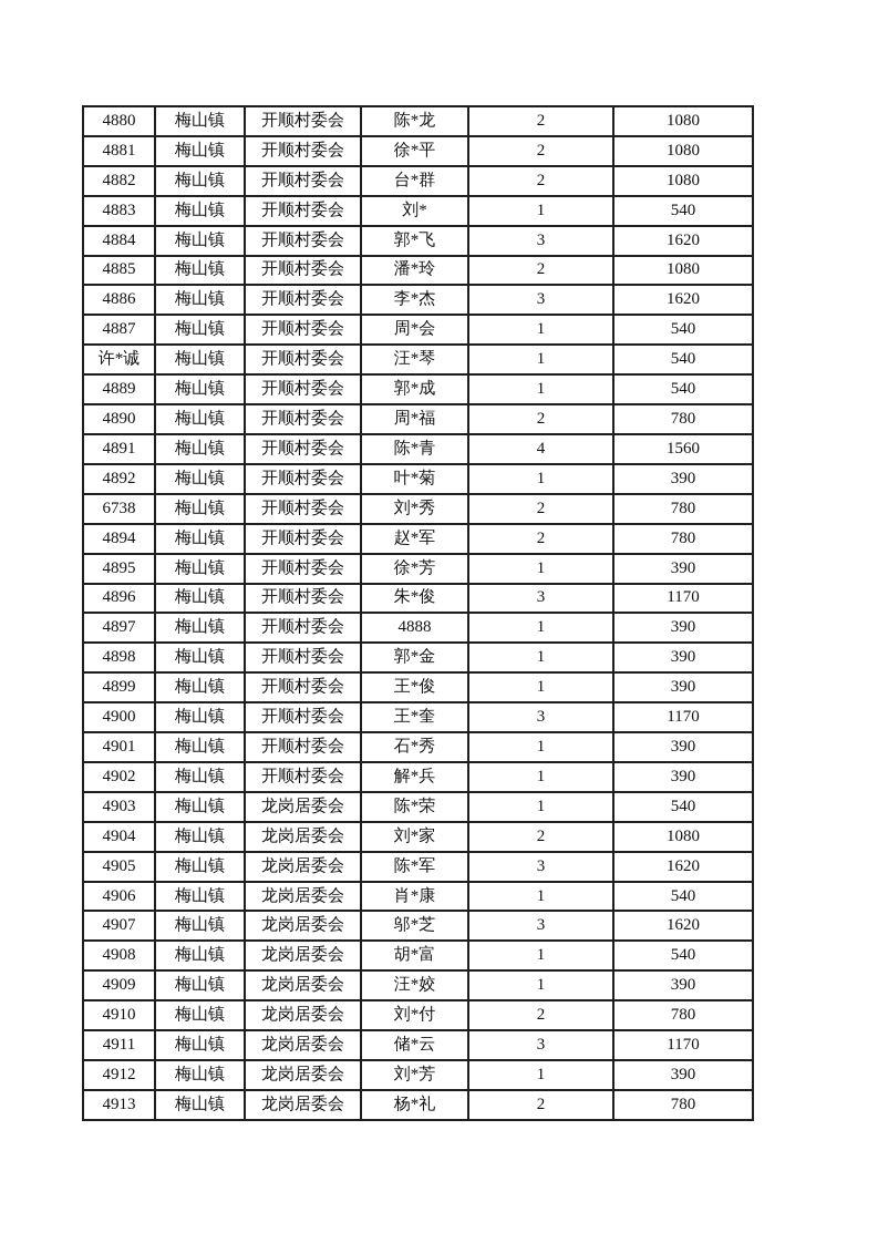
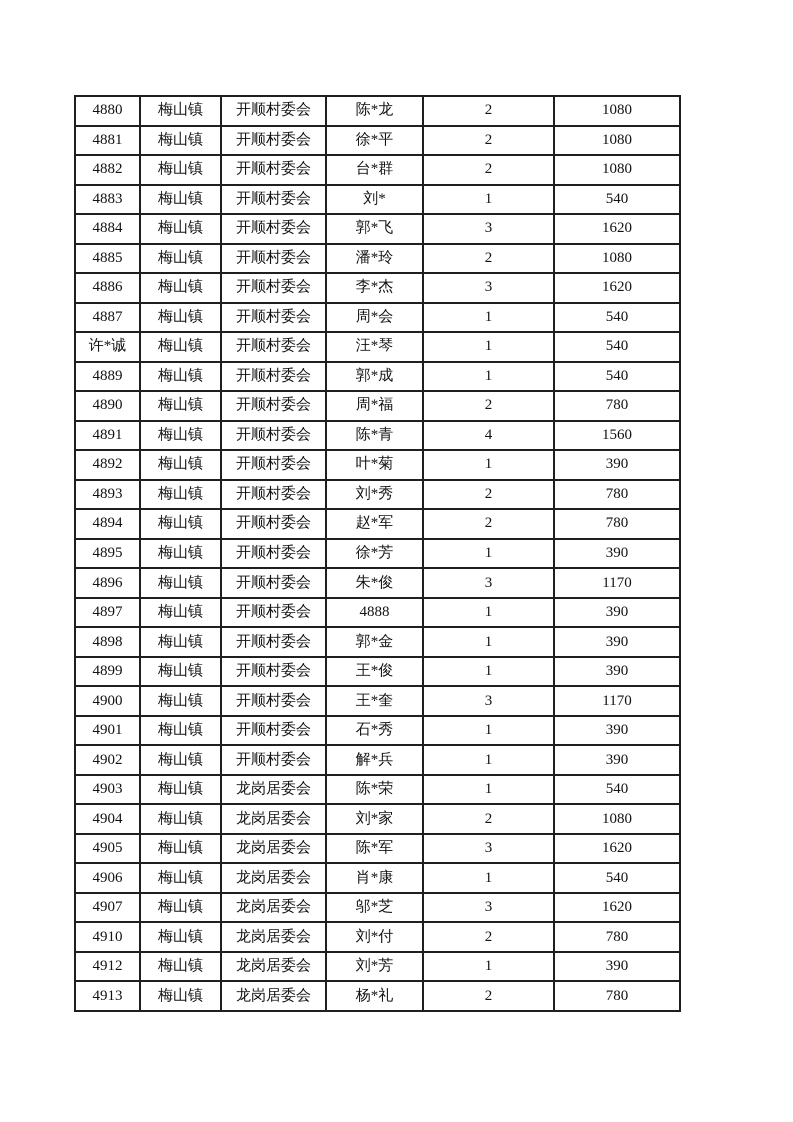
  4880	梅山镇	开顺村委会	陈*龙	2	1080
  4881	梅山镇	开顺村委会	徐*平	2	1080
  4882	梅山镇	开顺村委会	台*群	2	1080
  4883	梅山镇	开顺村委会	刘*	1	540
  4884	梅山镇	开顺村委会	郭*飞	3	1620
  4885	梅山镇	开顺村委会	潘*玲	2	1080
  4886	梅山镇	开顺村委会	李*杰	3	1620
  4887	梅山镇	开顺村委会	周*会	1	540
  许*诚	梅山镇	开顺村委会	汪*琴	1	540
  4889	梅山镇	开顺村委会	郭*成	1	540
  4890	梅山镇	开顺村委会	周*福	2	780
  4891	梅山镇	开顺村委会	陈*青	4	1560
  4892	梅山镇	开顺村委会	叶*菊	1	390
- 6738	梅山镇	开顺村委会	刘*秀	2	780
+ 4893	梅山镇	开顺村委会	刘*秀	2	780
  4894	梅山镇	开顺村委会	赵*军	2	780
  4895	梅山镇	开顺村委会	徐*芳	1	390
  4896	梅山镇	开顺村委会	朱*俊	3	1170
  4897	梅山镇	开顺村委会	4888	1	390
  4898	梅山镇	开顺村委会	郭*金	1	390
  4899	梅山镇	开顺村委会	王*俊	1	390
  4900	梅山镇	开顺村委会	王*奎	3	1170
  4901	梅山镇	开顺村委会	石*秀	1	390
  4902	梅山镇	开顺村委会	解*兵	1	390
  4903	梅山镇	龙岗居委会	陈*荣	1	540
  4904	梅山镇	龙岗居委会	刘*家	2	1080
  4905	梅山镇	龙岗居委会	陈*军	3	1620
  4906	梅山镇	龙岗居委会	肖*康	1	540
  4907	梅山镇	龙岗居委会	邬*芝	3	1620
- 4908	梅山镇	龙岗居委会	胡*富	1	540
- 4909	梅山镇	龙岗居委会	汪*姣	1	390
  4910	梅山镇	龙岗居委会	刘*付	2	780
- 4911	梅山镇	龙岗居委会	储*云	3	1170
  4912	梅山镇	龙岗居委会	刘*芳	1	390
  4913	梅山镇	龙岗居委会	杨*礼	2	780
